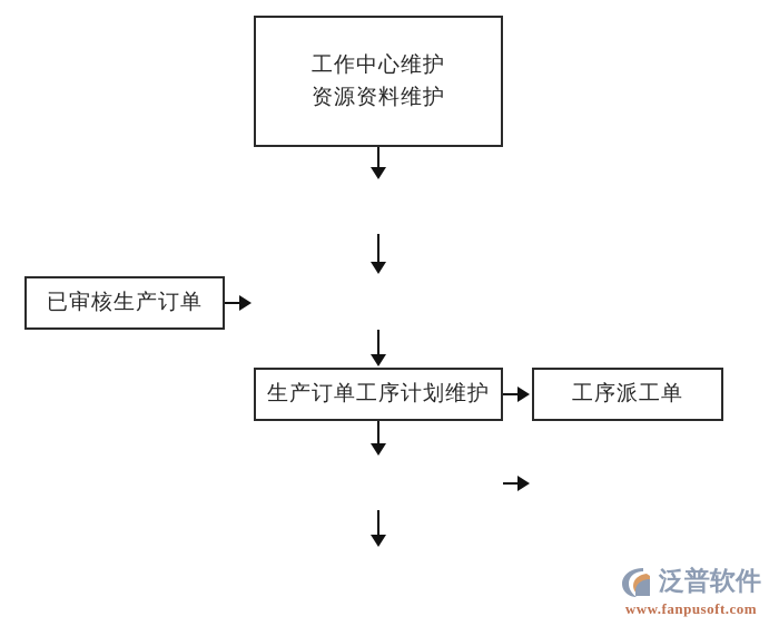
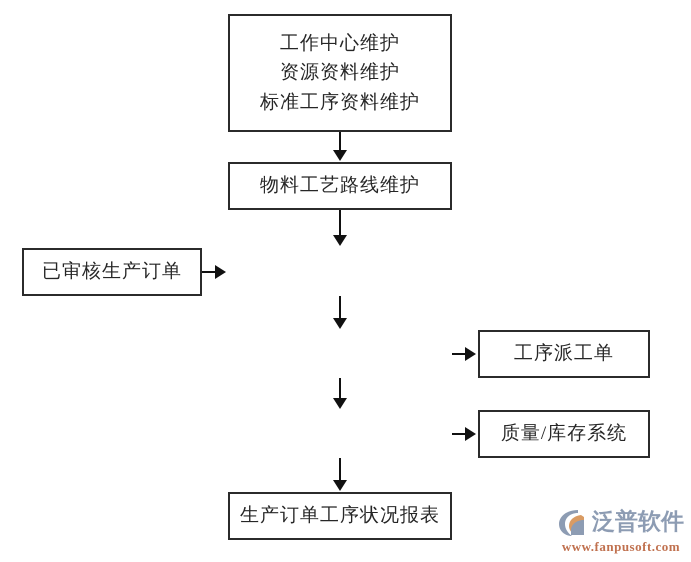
  工作中心维护
  资源资料维护
+ 标准工序资料维护
+ 物料工艺路线维护
  已审核生产订单
- 生产订单工序计划维护
  工序派工单
+ 质量/库存系统
+ 生产订单工序状况报表
  泛普软件
  www.fanpusoft.com
